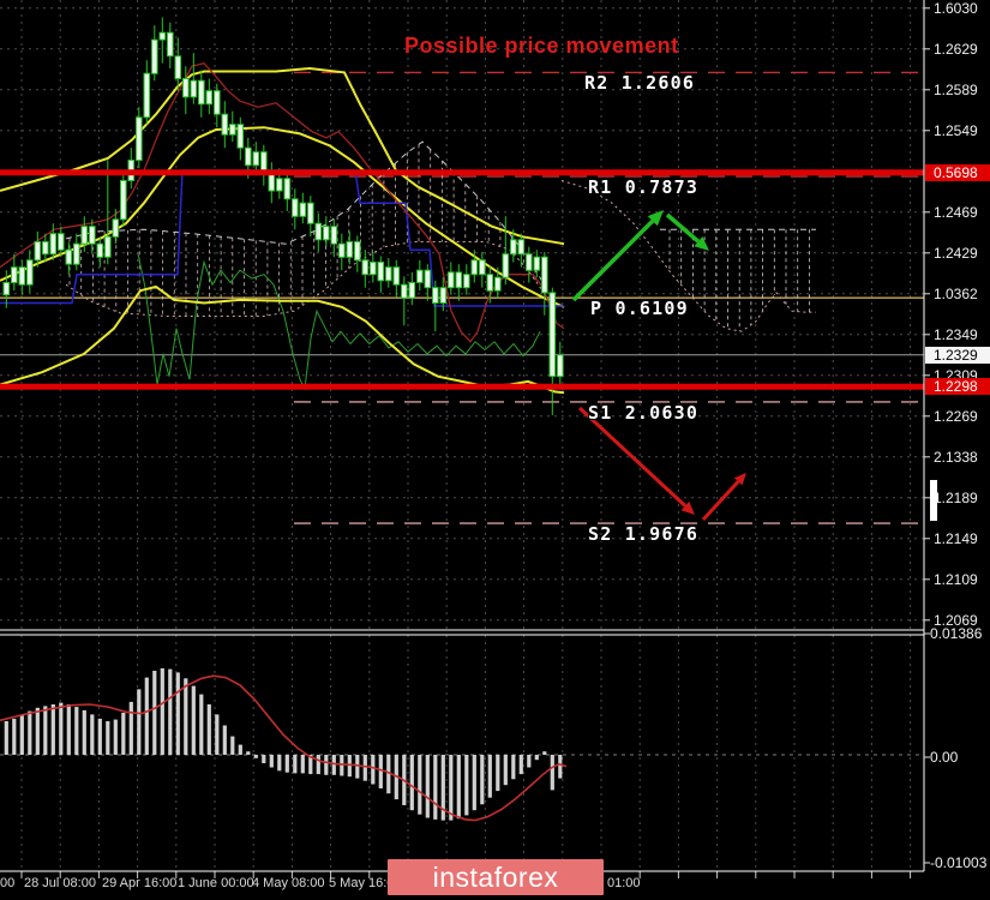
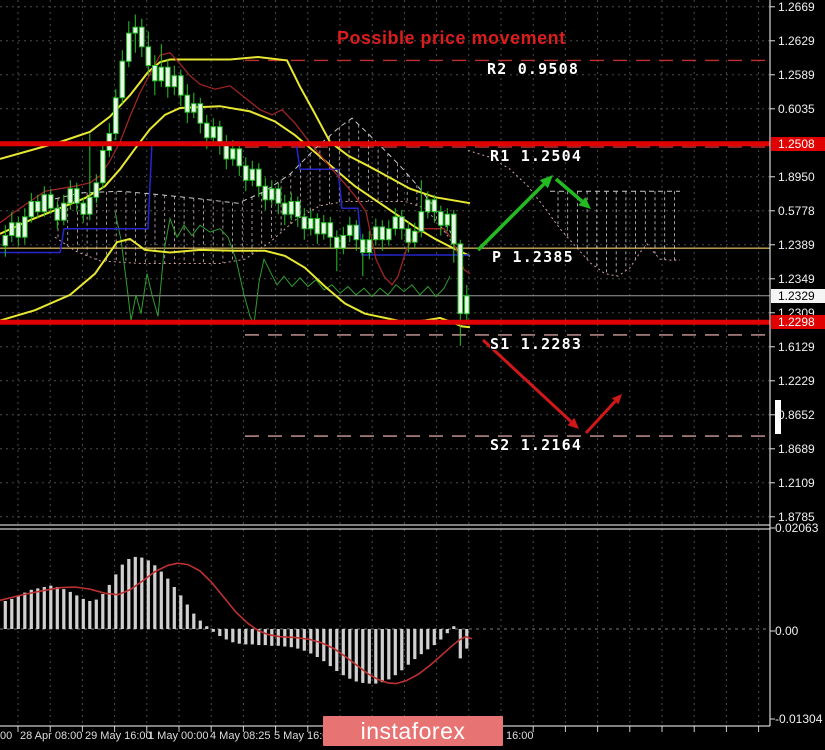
- 1.6030
+ 1.2669
  1.2629
  1.2589
- 1.2549
+ 0.6035
- 1.2469
+ 1.8950
- 1.2429
+ 0.5778
- 1.0362
+ 1.2389
  1.2349
  1.2309
- 1.2269
+ 1.6129
- 2.1338
+ 1.2229
- 1.2189
+ 0.8652
- 1.2149
+ 1.8689
  1.2109
- 1.2069
+ 1.8785
- 0.01386
+ 0.02063
  0.00
- -0.01003
+ -0.01304
  00
- 28 Jul 08:00
+ 28 Apr 08:00
- 29 Apr 16:00
+ 29 May 16:00
- 1 June 00:00
+ 1 May 00:00
- 4 May 08:00
+ 4 May 08:25
  5 May 16:
- 01:00
+ 16:00
- R2 1.2606
+ R2 0.9508
- R1 0.7873
+ R1 1.2504
- P 0.6109
+ P 1.2385
- S1 2.0630
+ S1 1.2283
- S2 1.9676
+ S2 1.2164
- 0.5698
+ 1.2508
  1.2329
  1.2298
  Possible price movement
  instaforex
